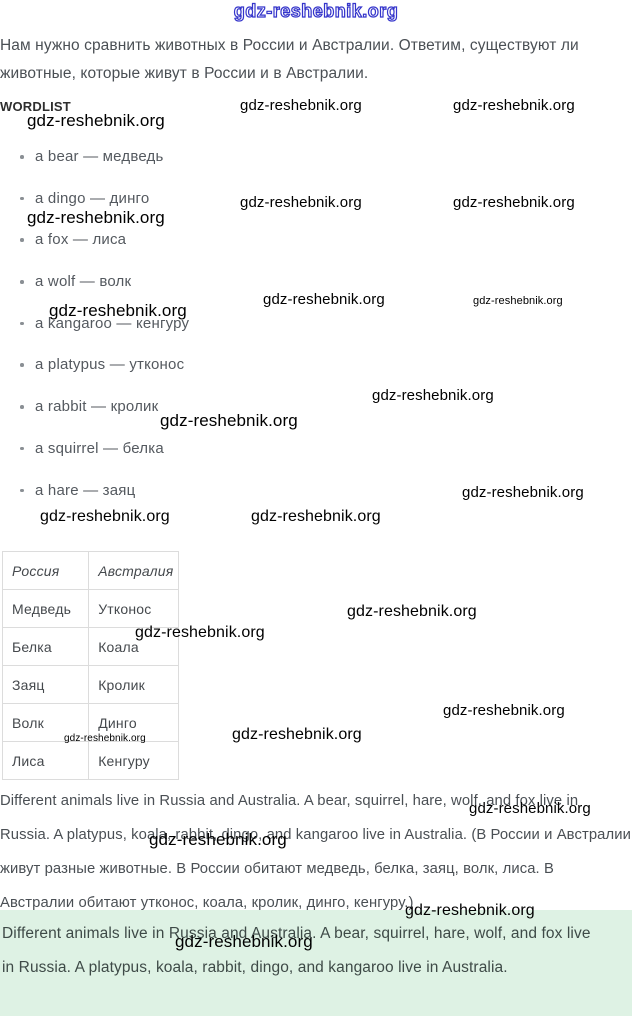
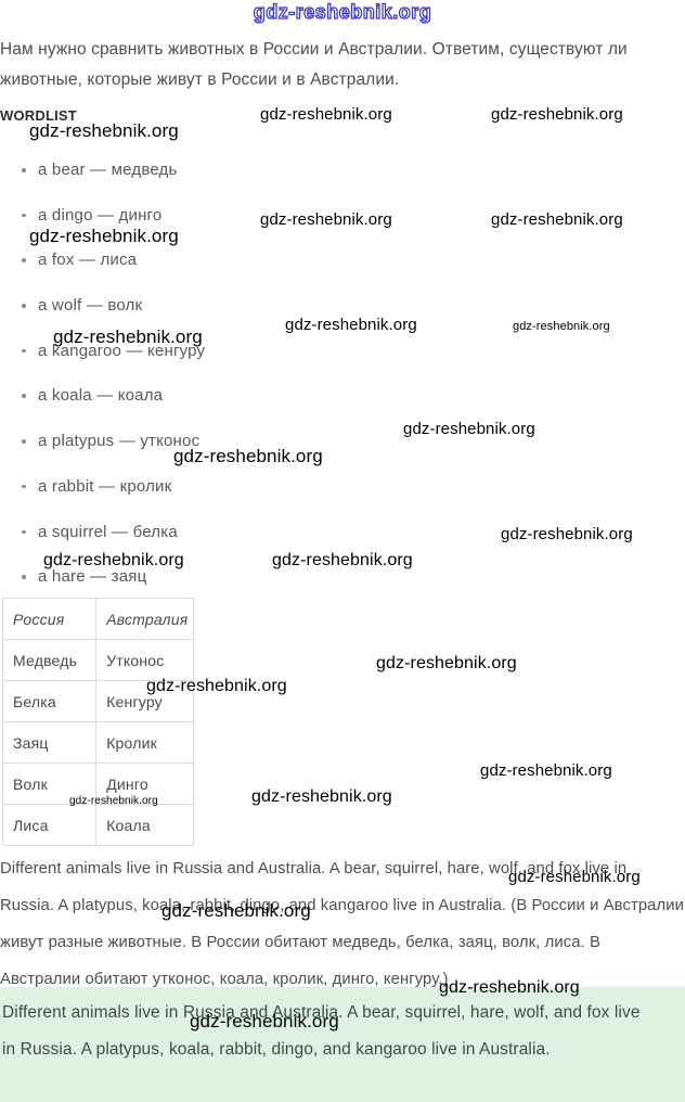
  gdz-reshebnik.org
  Нам нужно сравнить животных в России и Австралии. Ответим, существуют ли животные, которые живут в России и в Австралии.
  WORDLIST
  a bear — медведь
  a dingo — динго
  a fox — лиса
  a wolf — волк
  a kangaroo — кенгуру
+ a koala — коала
  a platypus — утконос
  a rabbit — кролик
  a squirrel — белка
  a hare — заяц
  Россия	Австралия
  Медведь	Утконос
- Белка	Коала
+ Белка	Кенгуру
  Заяц	Кролик
  Волк	Динго
- Лиса	Кенгуру
+ Лиса	Коала
  Different animals live in Russia and Australia. A bear, squirrel, hare, wolf, and fox live in Russia. A platypus, koala, rabbit, dingo, and kangaroo live in Australia. (В России и Австралии живут разные животные. В России обитают медведь, белка, заяц, волк, лиса. В Австралии обитают утконос, коала, кролик, динго, кенгуру.)
  Different animals live in Russia and Australia. A bear, squirrel, hare, wolf, and fox live in Russia. A platypus, koala, rabbit, dingo, and kangaroo live in Australia.
  gdz-reshebnik.org
  gdz-reshebnik.org
  gdz-reshebnik.org
  gdz-reshebnik.org
  gdz-reshebnik.org
  gdz-reshebnik.org
  gdz-reshebnik.org
  gdz-reshebnik.org
  gdz-reshebnik.org
  gdz-reshebnik.org
  gdz-reshebnik.org
  gdz-reshebnik.org
  gdz-reshebnik.org
  gdz-reshebnik.org
  gdz-reshebnik.org
  gdz-reshebnik.org
  gdz-reshebnik.org
  gdz-reshebnik.org
  gdz-reshebnik.org
  gdz-reshebnik.org
  gdz-reshebnik.org
  gdz-reshebnik.org
  gdz-reshebnik.org
